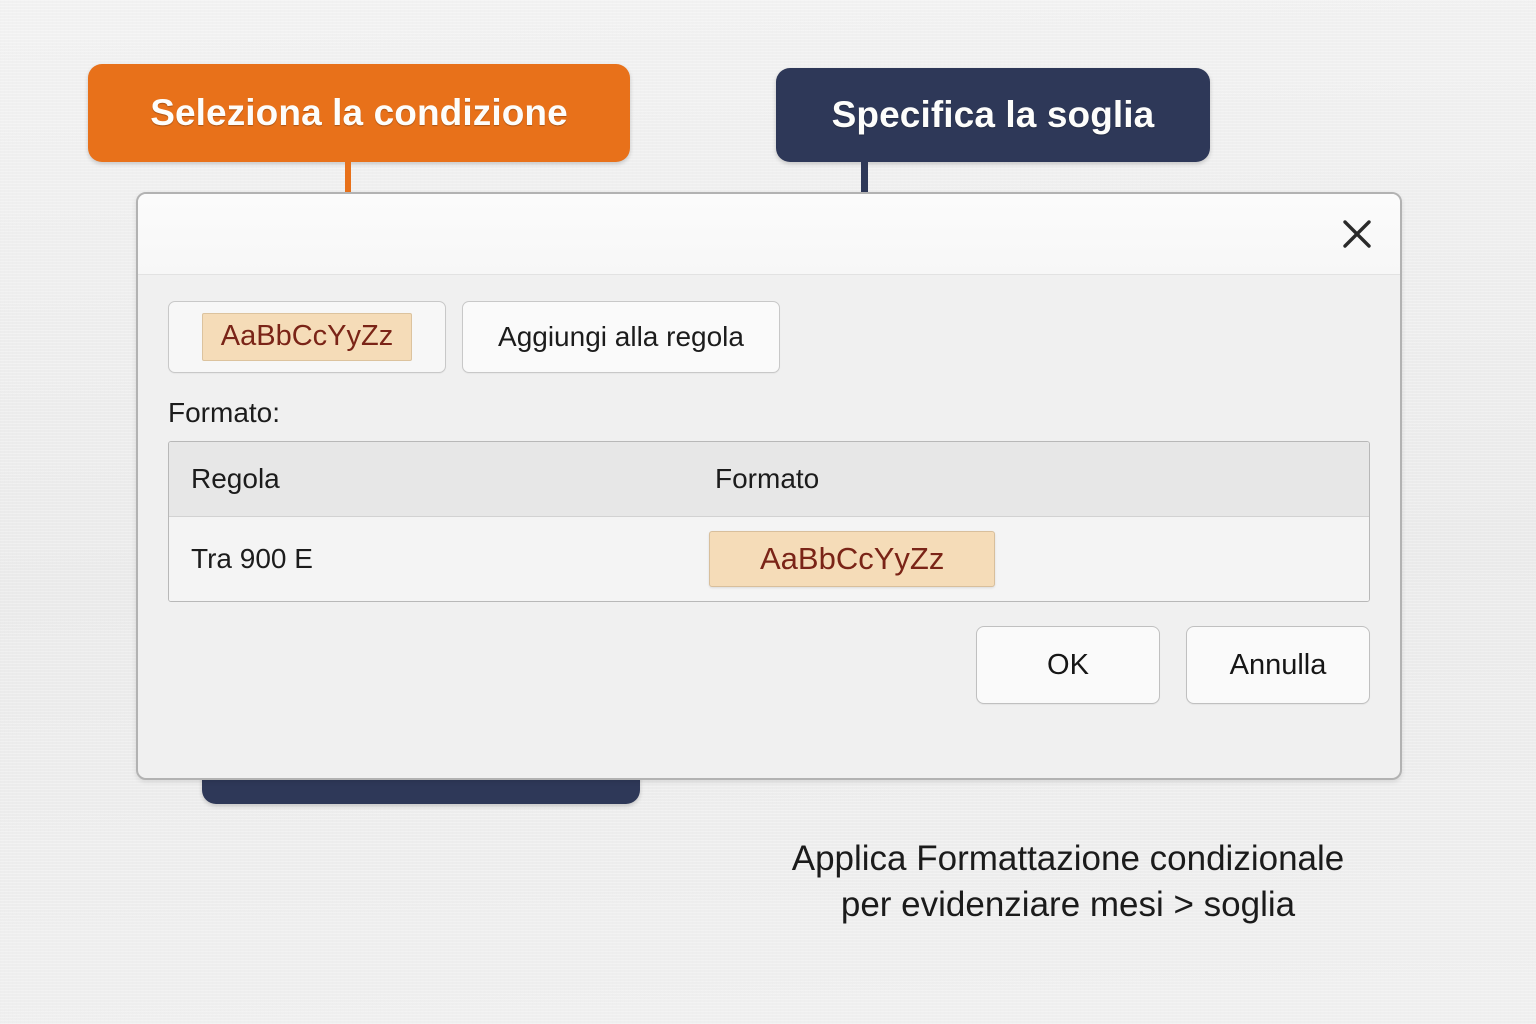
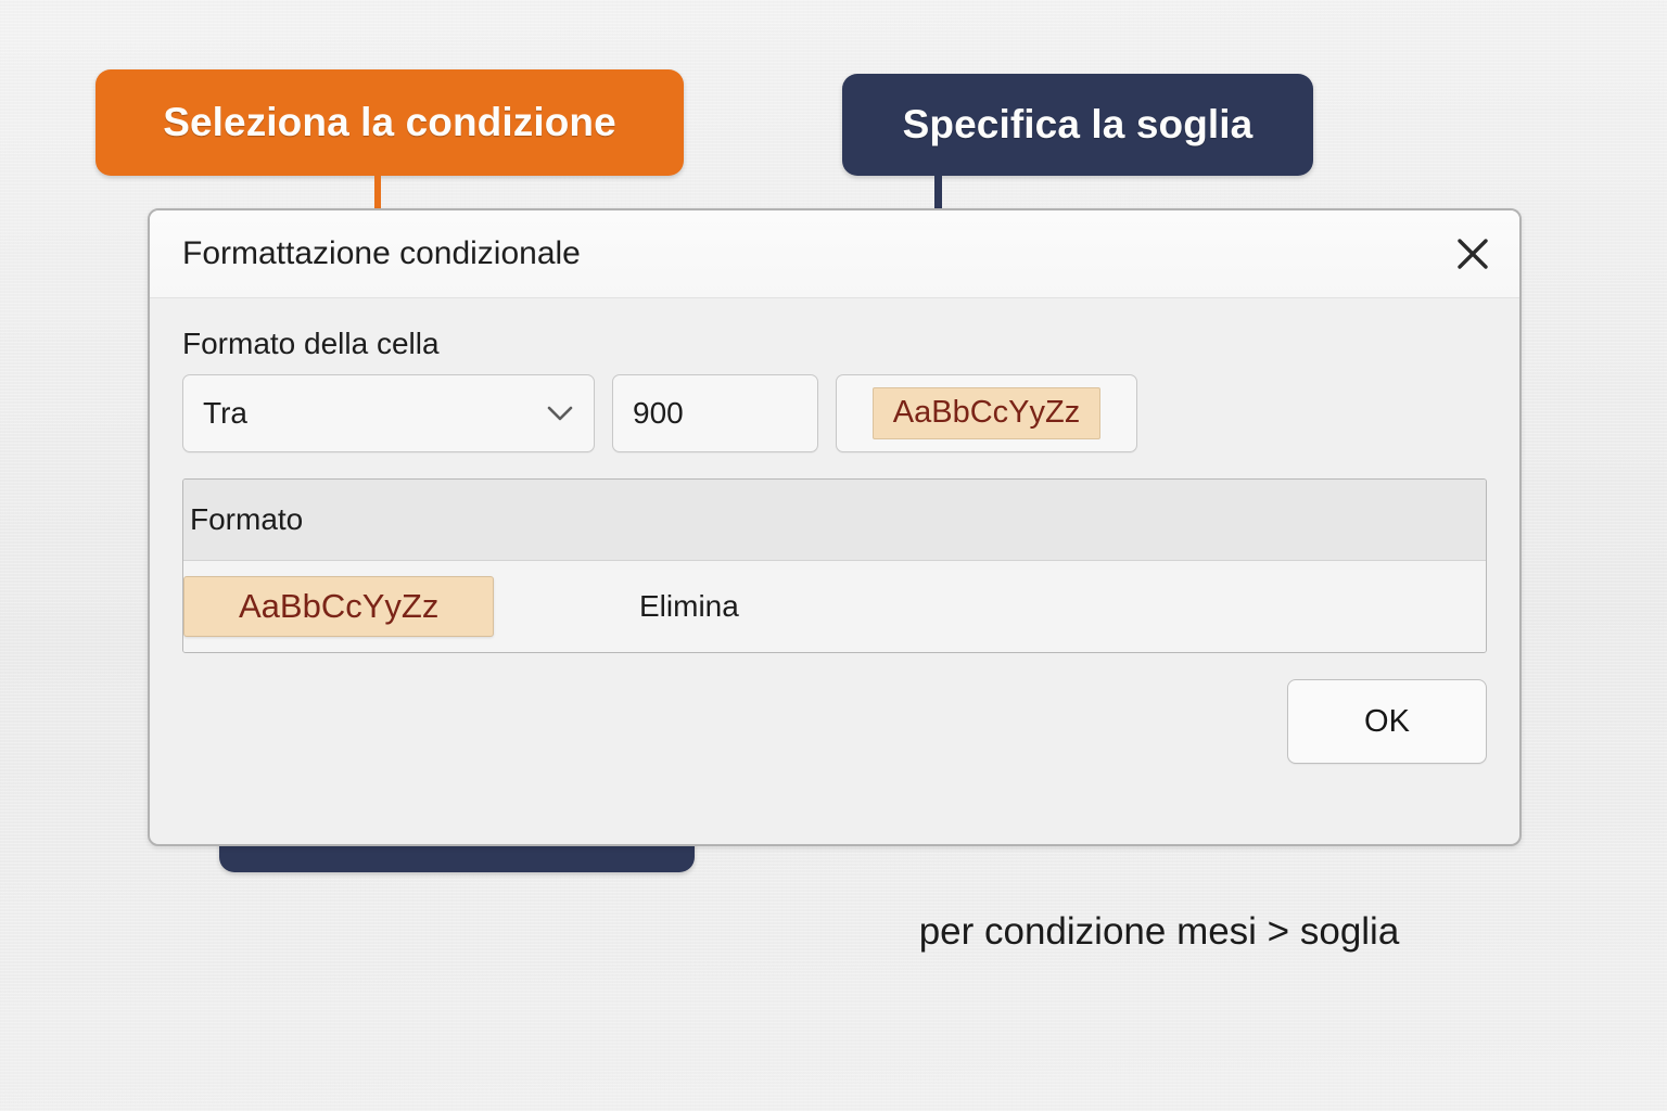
  Seleziona la condizione
  Specifica la soglia
+ Formattazione condizionale
+ Formato della cella
+ Tra
+ 900
  AaBbCcYyZz
- Aggiungi alla regola
- Formato:
- Regola
  Formato
- Tra 900 E
  AaBbCcYyZz
+ Elimina
  OK
- Annulla
- Applica Formattazione condizionale
- per evidenziare mesi > soglia
+ per condizione mesi > soglia
